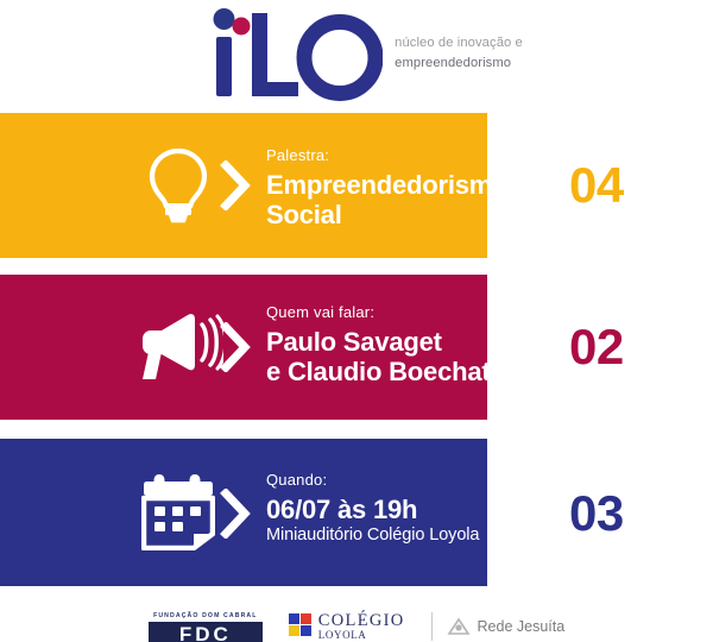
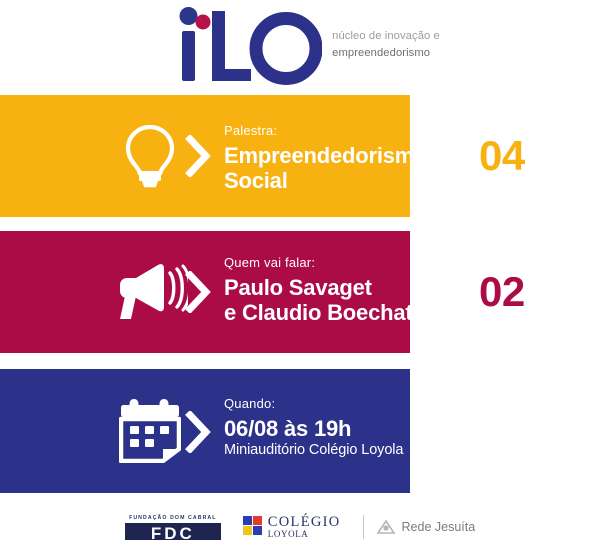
  núcleo de inovação e
  empreendedorismo
  Palestra:
  Empreendedorismo
  Social
  04
  Quem vai falar:
  Paulo Savaget
  e Claudio Boechat
  02
  Quando:
- 06/07 às 19h
+ 06/08 às 19h
  Miniauditório Colégio Loyola
- 03
  FDC
  COLÉGIO
  LOYOLA
  Rede Jesuíta
